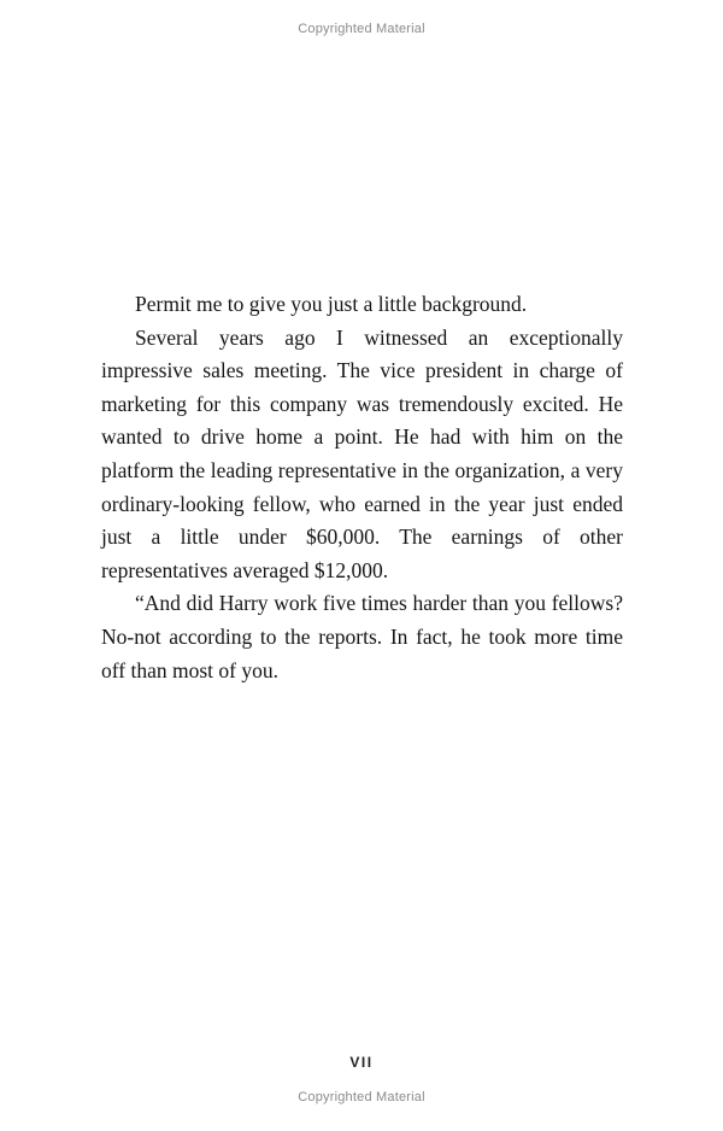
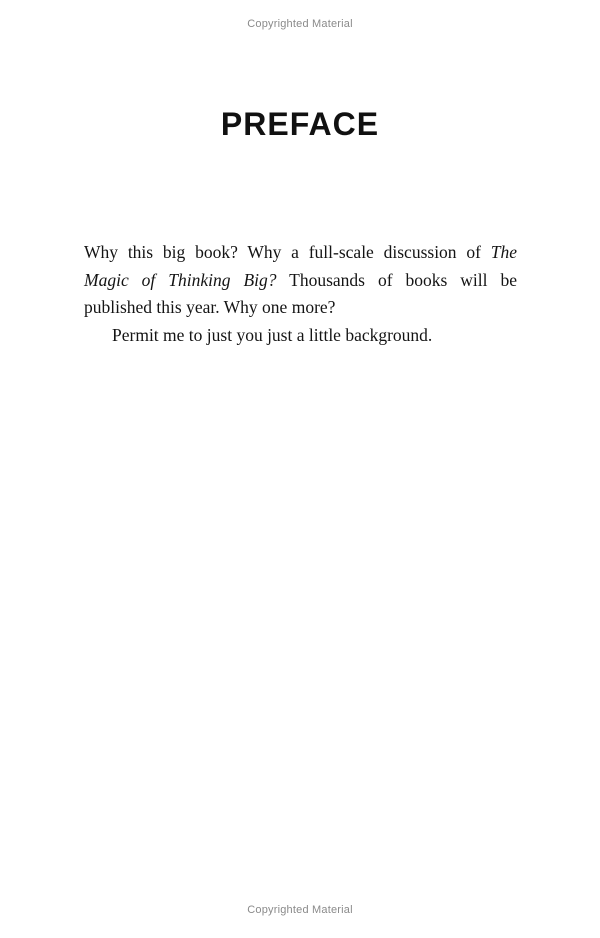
  Copyrighted Material
+ PREFACE
+ Why this big book? Why a full-scale discussion of The Magic of Thinking Big? Thousands of books will be published this year. Why one more?
- Permit me to give you just a little background.
+ Permit me to just you just a little background.
- Several years ago I witnessed an exceptionally impressive sales meeting. The vice president in charge of marketing for this company was tremendously excited. He wanted to drive home a point. He had with him on the platform the leading representative in the organization, a very ordinary-looking fellow, who earned in the year just ended just a little under $60,000. The earnings of other representatives averaged $12,000.
- “And did Harry work five times harder than you fellows? No-not according to the reports. In fact, he took more time off than most of you.
- VII
  Copyrighted Material
